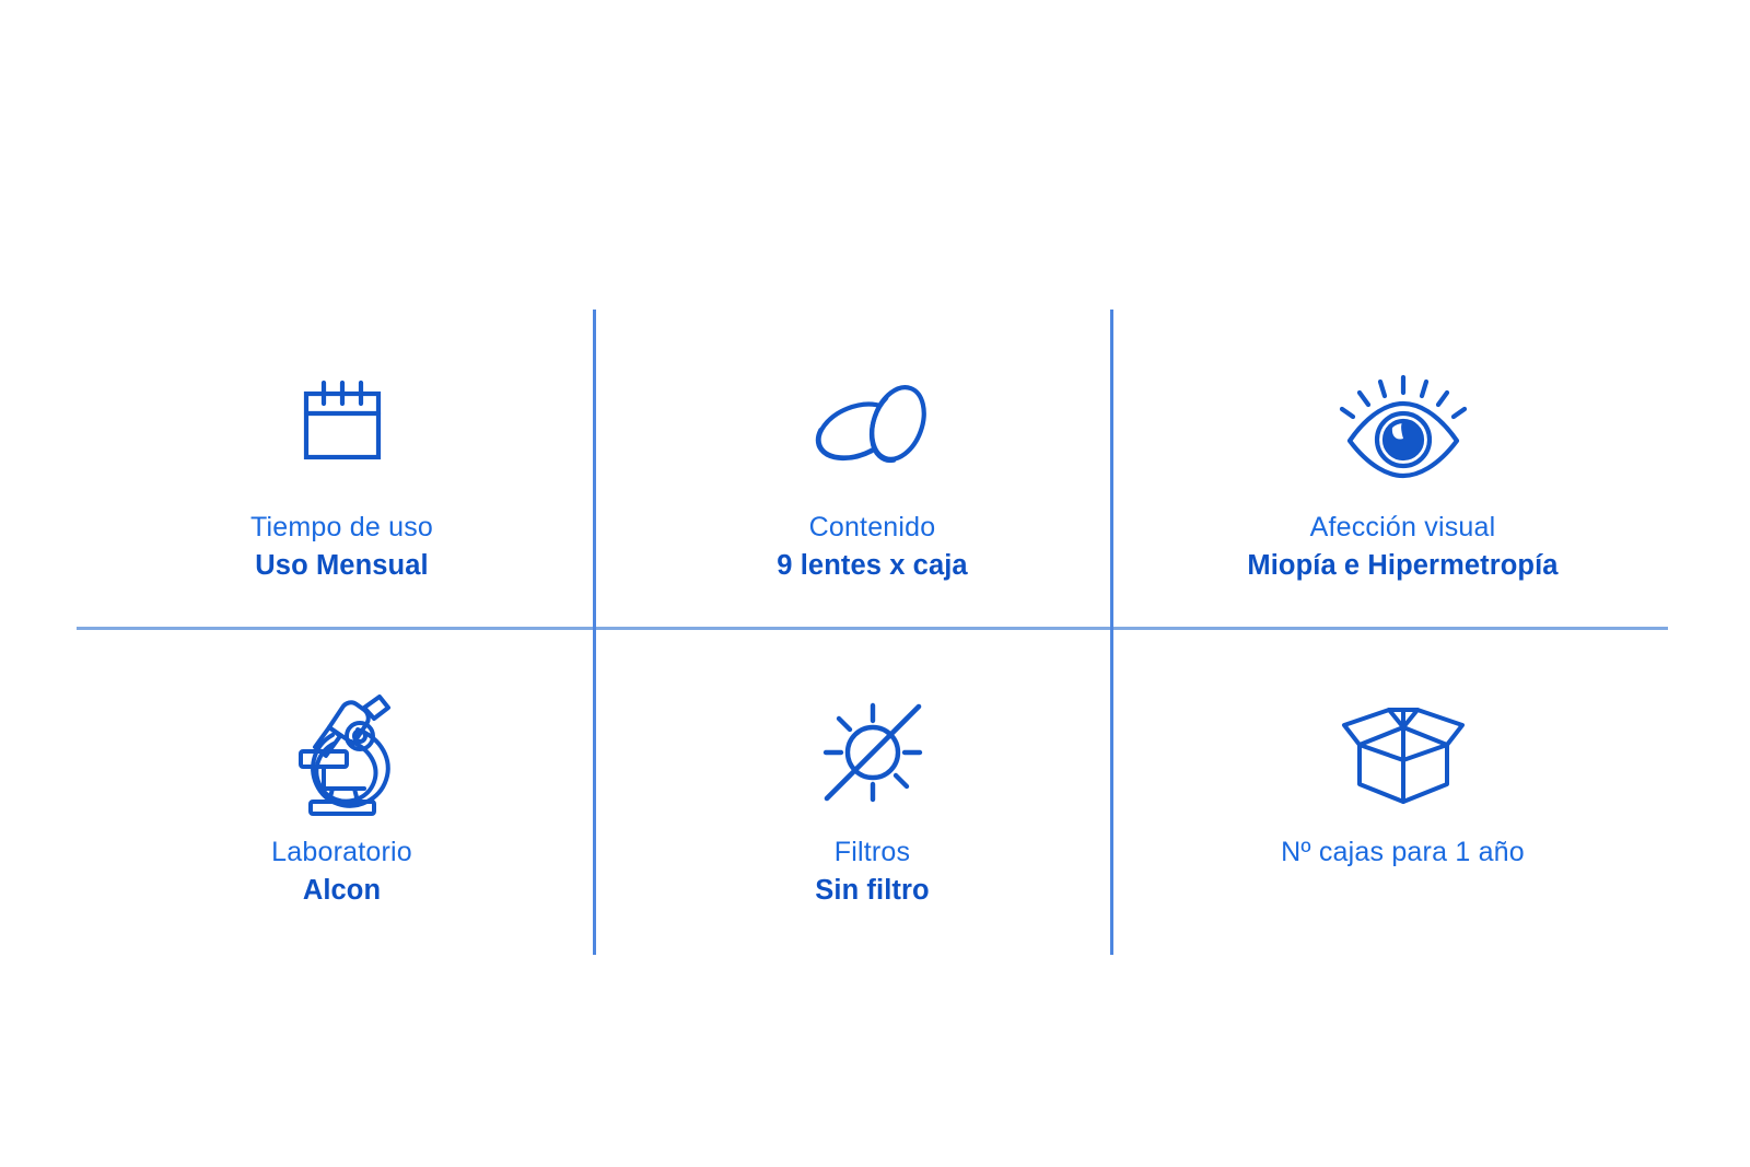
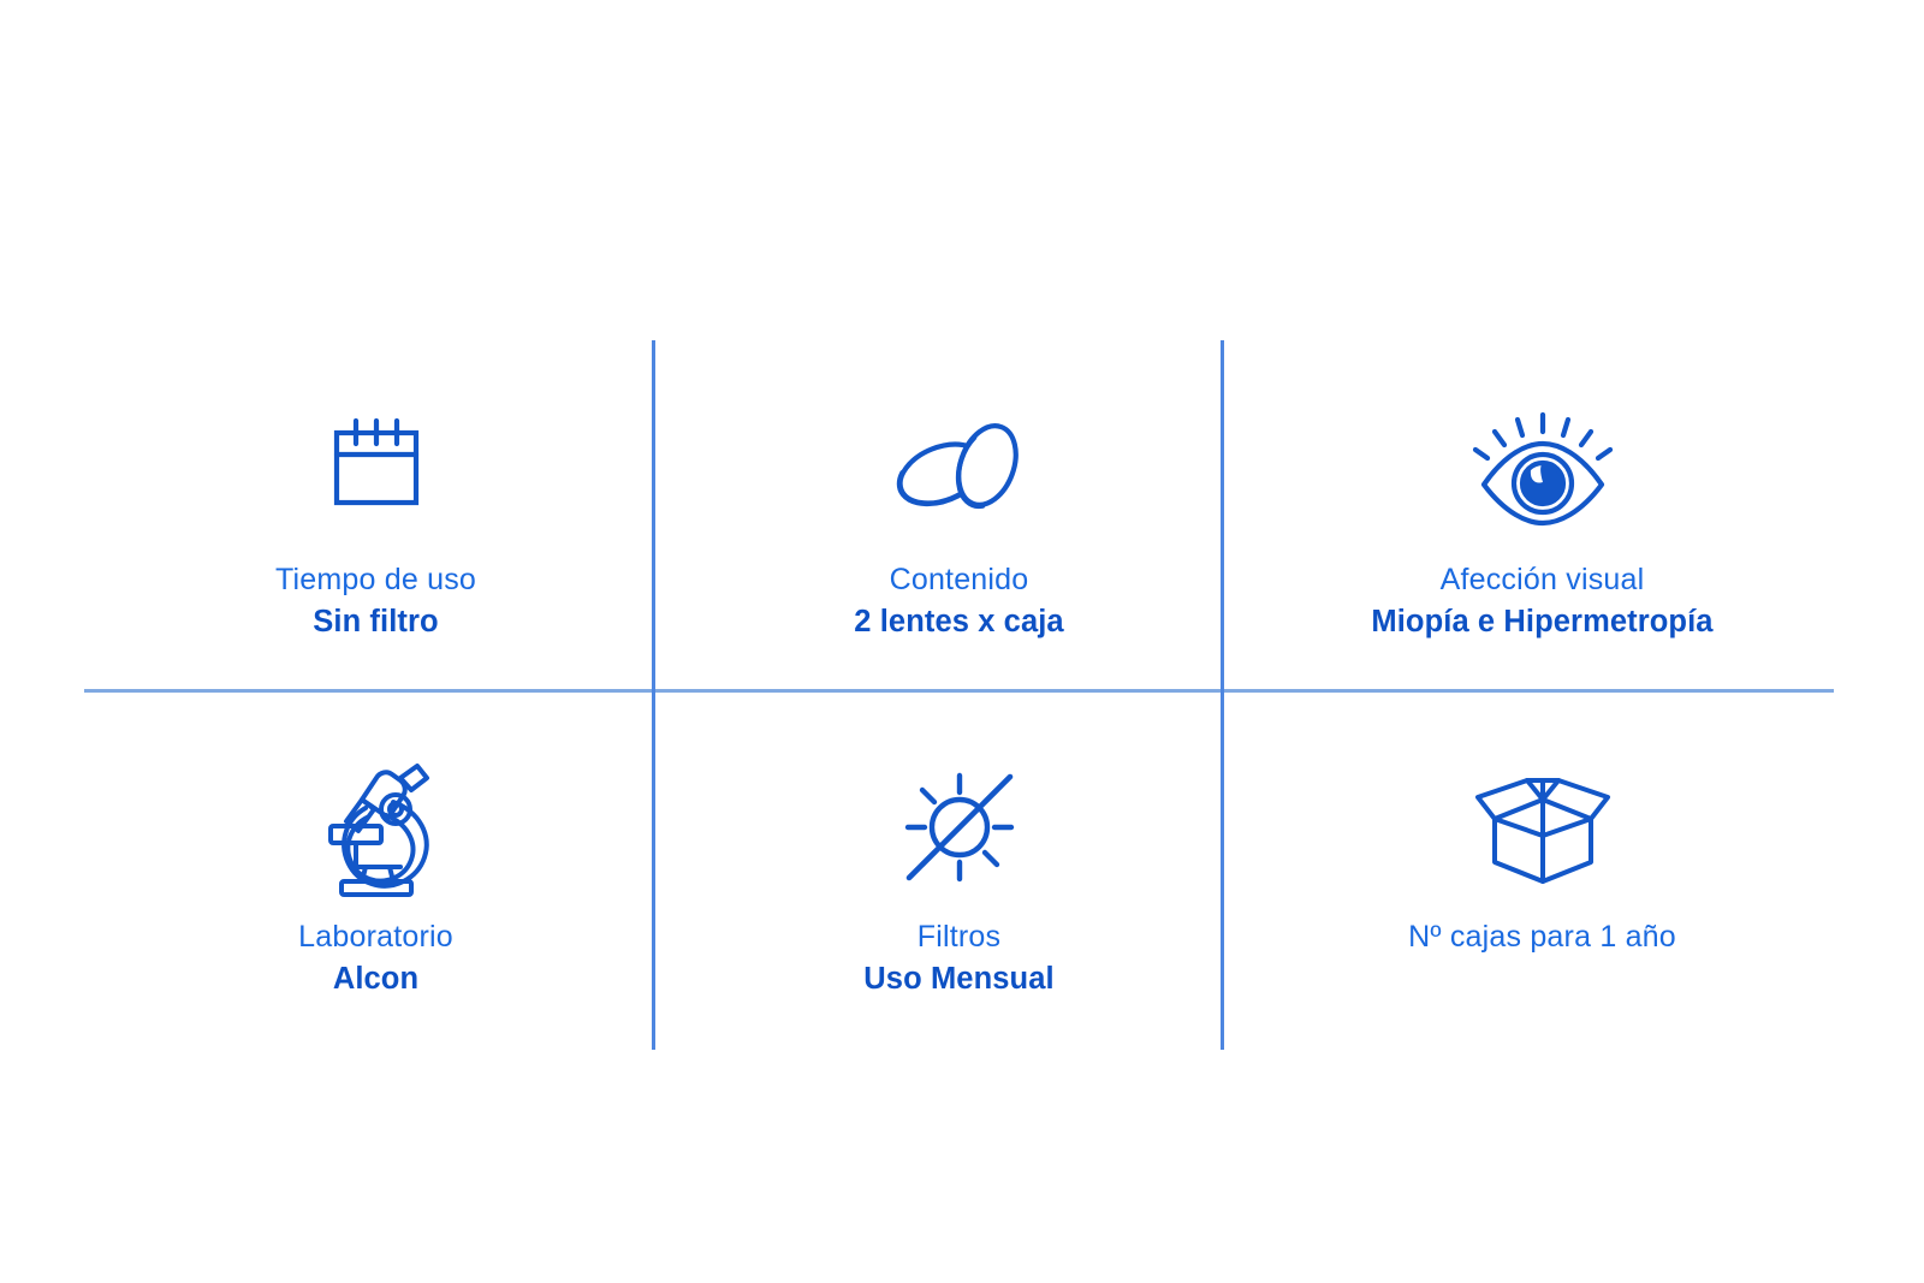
  Tiempo de uso
- Uso Mensual
+ Sin filtro
  Contenido
- 9 lentes x caja
+ 2 lentes x caja
  Afección visual
  Miopía e Hipermetropía
  Laboratorio
  Alcon
  Filtros
- Sin filtro
+ Uso Mensual
  Nº cajas para 1 año
